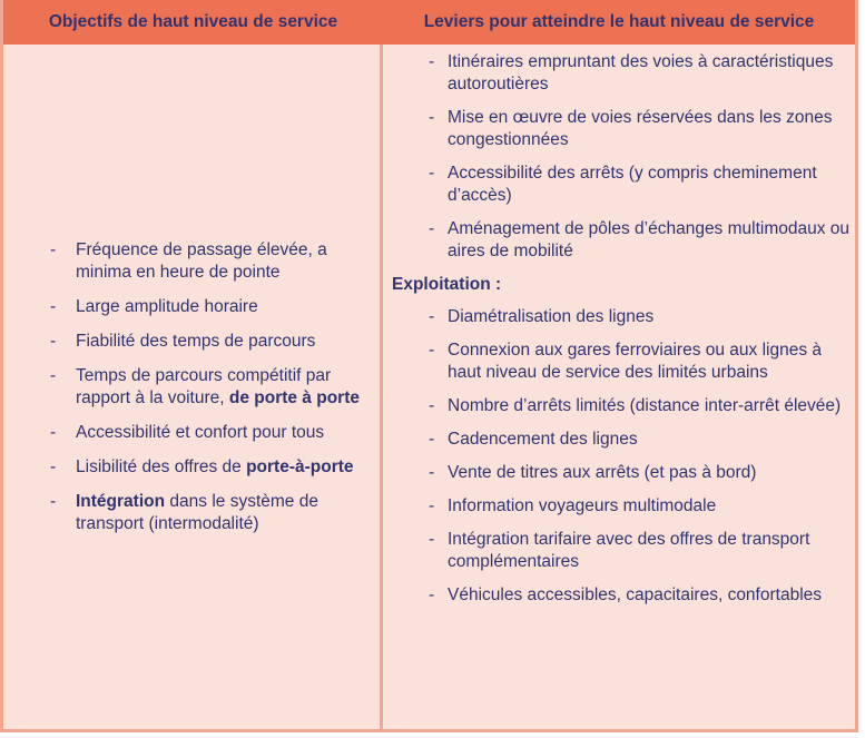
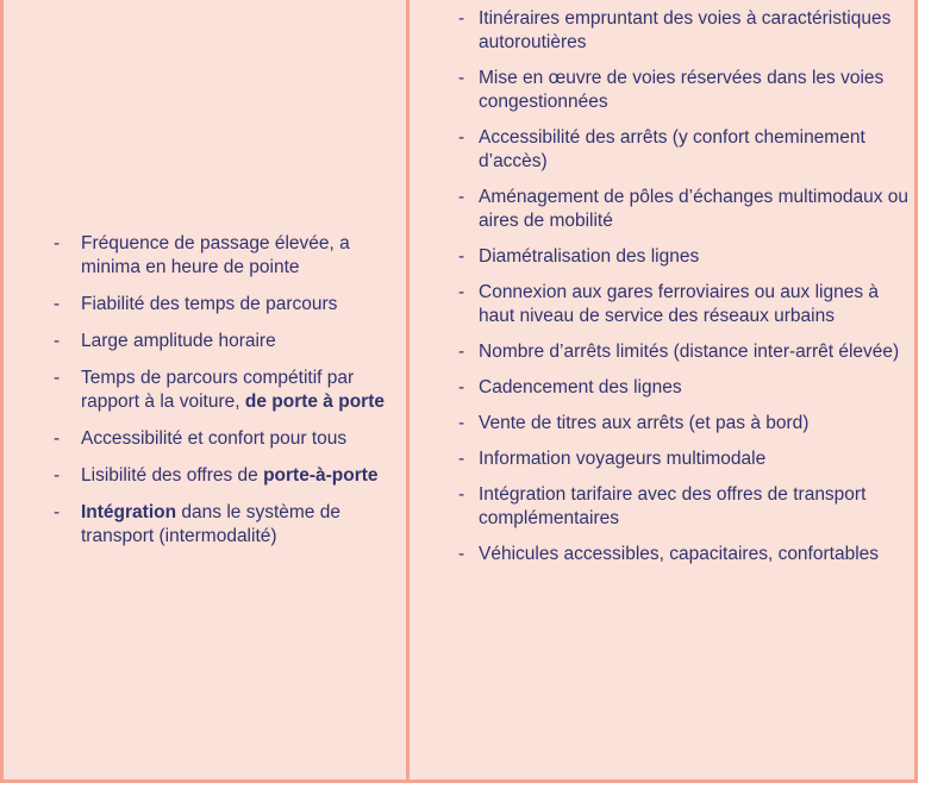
- Objectifs de haut niveau de service
- Leviers pour atteindre le haut niveau de service
  -
  Fréquence de passage élevée, a minima en heure de pointe
  -
- Large amplitude horaire
+ Fiabilité des temps de parcours
  -
- Fiabilité des temps de parcours
+ Large amplitude horaire
  -
  Temps de parcours compétitif par rapport à la voiture, de porte à porte
  -
  Accessibilité et confort pour tous
  -
  Lisibilité des offres de porte-à-porte
  -
  Intégration dans le système de transport (intermodalité)
  -
  Itinéraires empruntant des voies à caractéristiques autoroutières
  -
- Mise en œuvre de voies réservées dans les zones congestionnées
+ Mise en œuvre de voies réservées dans les voies congestionnées
  -
- Accessibilité des arrêts (y compris cheminement d’accès)
+ Accessibilité des arrêts (y confort cheminement d’accès)
  -
  Aménagement de pôles d’échanges multimodaux ou aires de mobilité
- Exploitation :
  -
  Diamétralisation des lignes
  -
- Connexion aux gares ferroviaires ou aux lignes à haut niveau de service des limités urbains
+ Connexion aux gares ferroviaires ou aux lignes à haut niveau de service des réseaux urbains
  -
  Nombre d’arrêts limités (distance inter-arrêt élevée)
  -
  Cadencement des lignes
  -
  Vente de titres aux arrêts (et pas à bord)
  -
  Information voyageurs multimodale
  -
  Intégration tarifaire avec des offres de transport complémentaires
  -
  Véhicules accessibles, capacitaires, confortables
